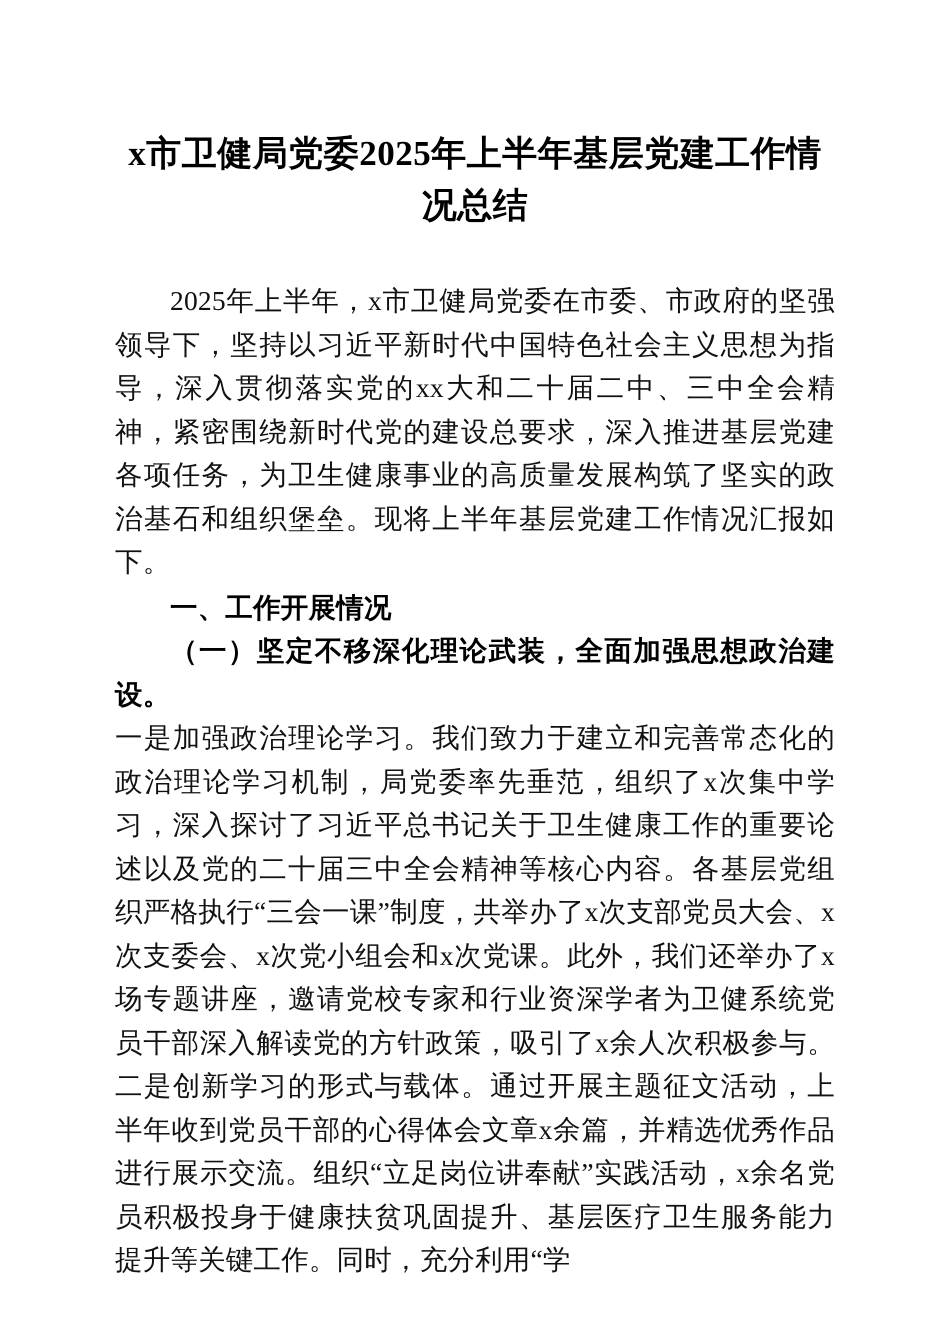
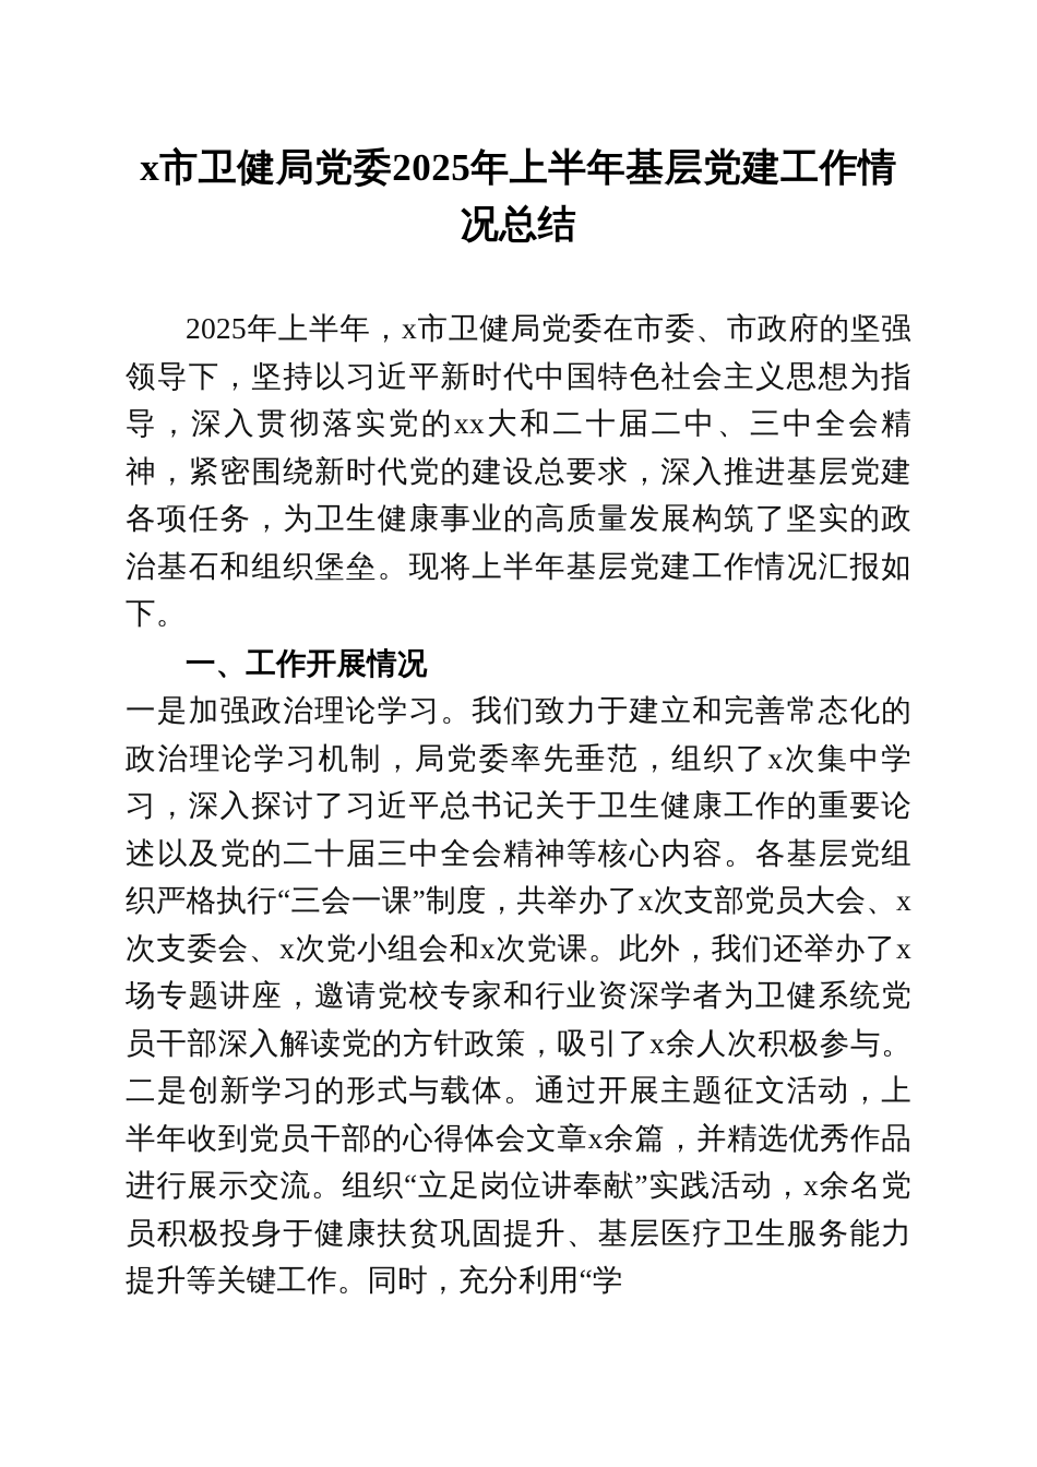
  x市卫健局党委2025年上半年基层党建工作情况总结
  2025年上半年，x市卫健局党委在市委、市政府的坚强领导下，坚持以习近平新时代中国特色社会主义思想为指导，深入贯彻落实党的xx大和二十届二中、三中全会精神，紧密围绕新时代党的建设总要求，深入推进基层党建各项任务，为卫生健康事业的高质量发展构筑了坚实的政治基石和组织堡垒。现将上半年基层党建工作情况汇报如下。
  一、工作开展情况
- （一）坚定不移深化理论武装，全面加强思想政治建设。
  一是加强政治理论学习。我们致力于建立和完善常态化的政治理论学习机制，局党委率先垂范，组织了x次集中学习，深入探讨了习近平总书记关于卫生健康工作的重要论述以及党的二十届三中全会精神等核心内容。各基层党组织严格执行“三会一课”制度，共举办了x次支部党员大会、x次支委会、x次党小组会和x次党课。此外，我们还举办了x场专题讲座，邀请党校专家和行业资深学者为卫健系统党员干部深入解读党的方针政策，吸引了x余人次积极参与。二是创新学习的形式与载体。通过开展主题征文活动，上半年收到党员干部的心得体会文章x余篇，并精选优秀作品进行展示交流。组织“立足岗位讲奉献”实践活动，x余名党员积极投身于健康扶贫巩固提升、基层医疗卫生服务能力提升等关键工作。同时，充分利用“学
